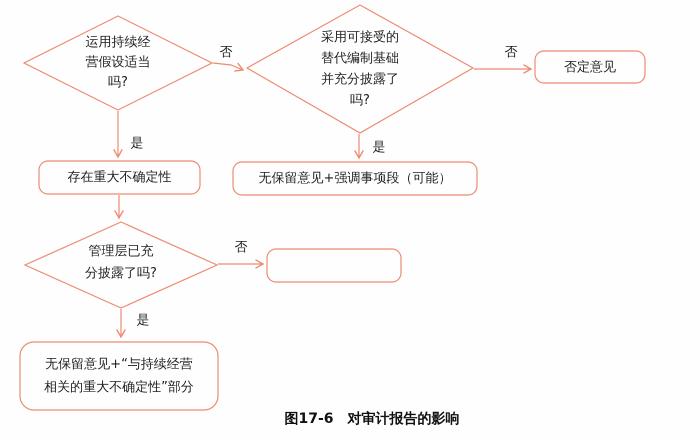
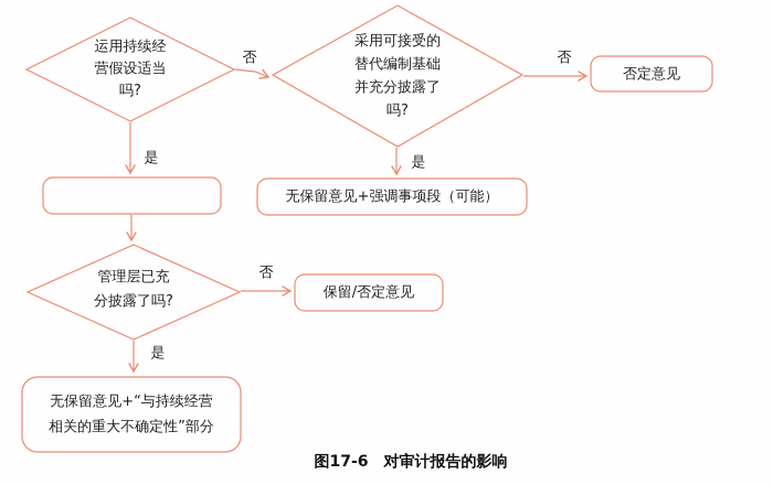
  运用持续经
  营假设适当
  吗?
  采用可接受的
  替代编制基础
  并充分披露了
  吗?
  管理层已充
  分披露了吗?
- 存在重大不确定性
  无保留意见+强调事项段（可能）
  否定意见
+ 保留/否定意见
  无保留意见+“与持续经营
  相关的重大不确定性”部分
  否
  是
  否
  是
  否
  是
  图17-6 对审计报告的影响
